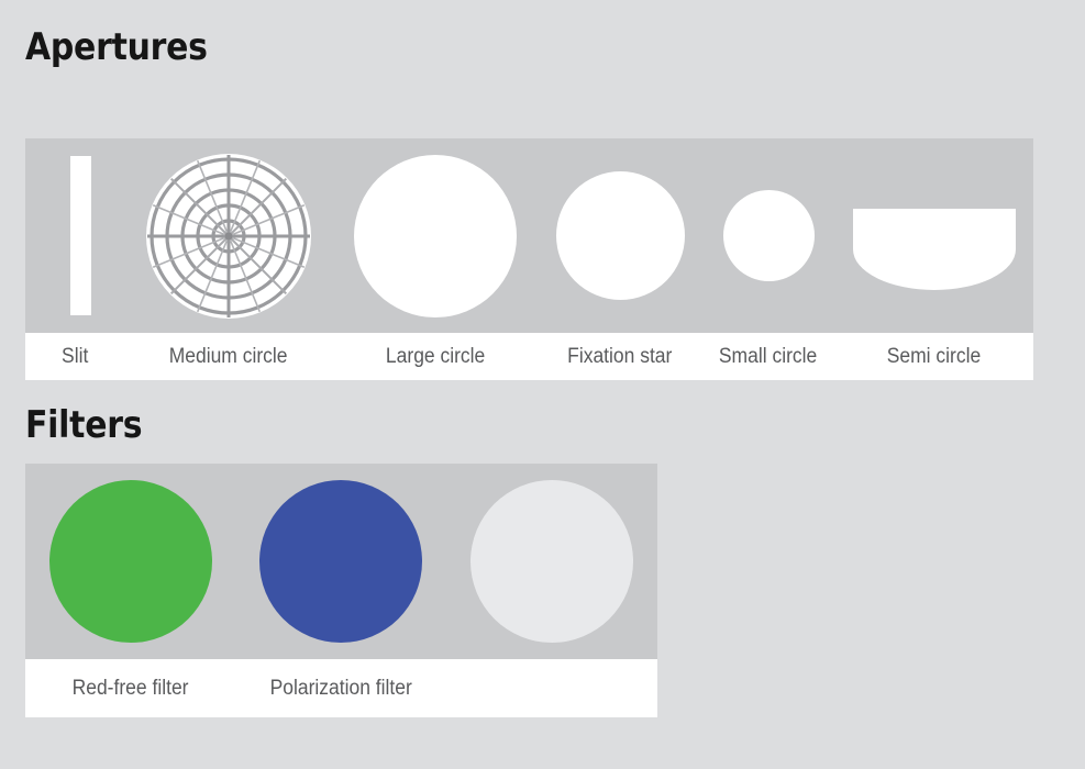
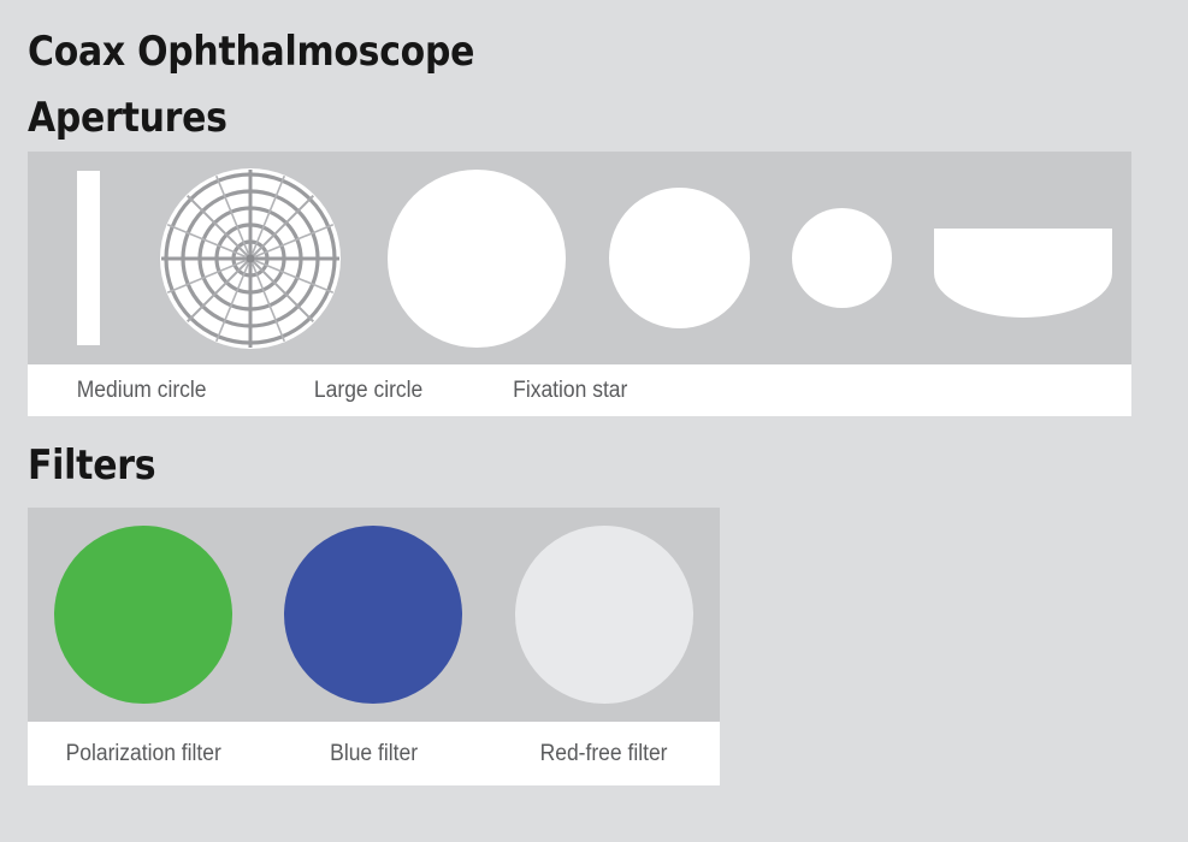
+ Coax Ophthalmoscope
  Apertures
- Slit
  Medium circle
  Large circle
  Fixation star
- Small circle
- Semi circle
  Filters
- Red-free filter
+ Polarization filter
+ Blue filter
- Polarization filter
+ Red-free filter
